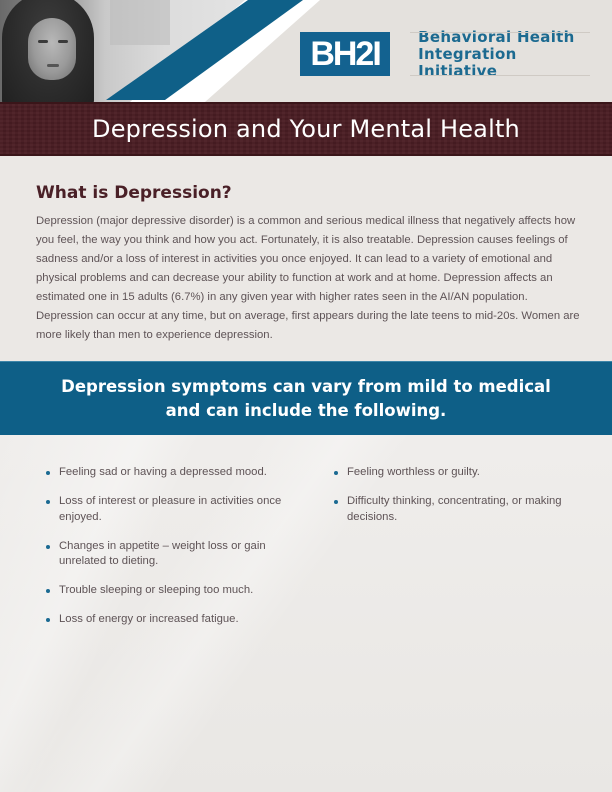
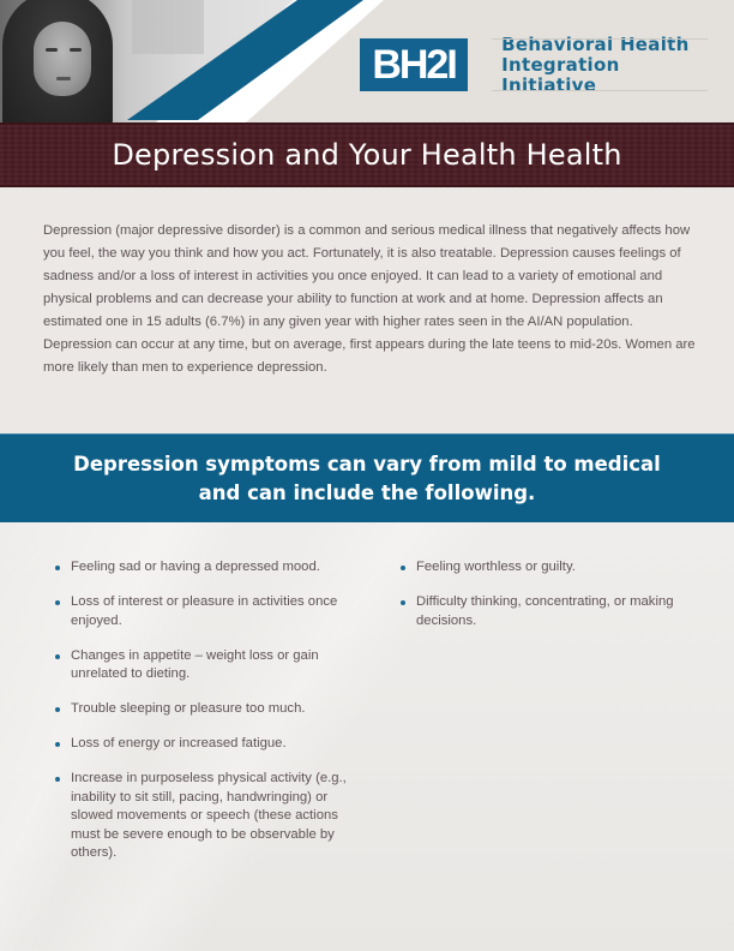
  BH2I
  Behavioral Health
  Integration Initiative
- Depression and Your Mental Health
+ Depression and Your Health Health
- What is Depression?
  Depression (major depressive disorder) is a common and serious medical illness that negatively affects how you feel, the way you think and how you act. Fortunately, it is also treatable. Depression causes feelings of sadness and/or a loss of interest in activities you once enjoyed. It can lead to a variety of emotional and physical problems and can decrease your ability to function at work and at home. Depression affects an estimated one in 15 adults (6.7%) in any given year with higher rates seen in the AI/AN population. Depression can occur at any time, but on average, first appears during the late teens to mid-20s. Women are more likely than men to experience depression.
  Depression symptoms can vary from mild to medical and can include the following.
  Feeling sad or having a depressed mood.
  Loss of interest or pleasure in activities once enjoyed.
  Changes in appetite – weight loss or gain unrelated to dieting.
- Trouble sleeping or sleeping too much.
+ Trouble sleeping or pleasure too much.
  Loss of energy or increased fatigue.
+ Increase in purposeless physical activity (e.g., inability to sit still, pacing, handwringing) or slowed movements or speech (these actions must be severe enough to be observable by others).
  Feeling worthless or guilty.
  Difficulty thinking, concentrating, or making decisions.
